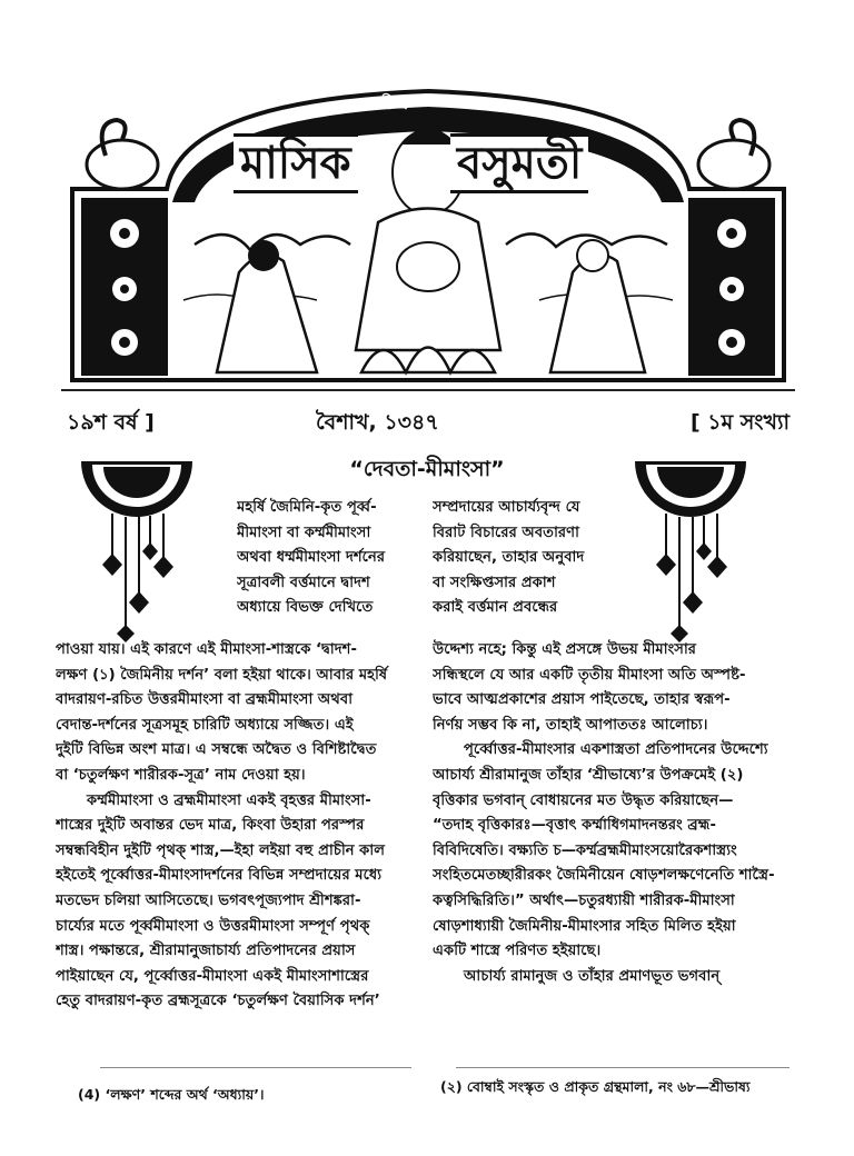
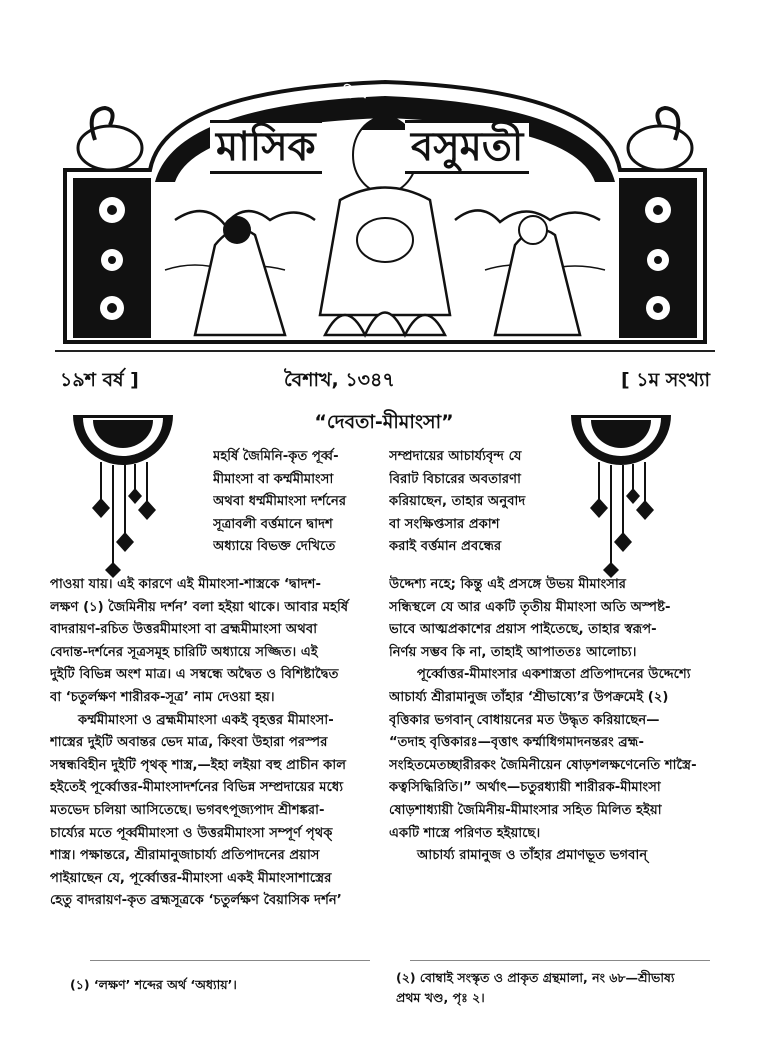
  সচিত্র
  মাসিক
  বসুমতী
  ১৯শ বর্ষ ]
  বৈশাখ, ১৩৪৭
  [ ১ম সংখ্যা
  “দেবতা-মীমাংসা”
  মহর্ষি জৈমিনি-কৃত পূর্ব্ব-
  মীমাংসা বা কর্ম্মমীমাংসা
  অথবা ধর্ম্মমীমাংসা দর্শনের
  সূত্রাবলী বর্ত্তমানে দ্বাদশ
  অধ্যায়ে বিভক্ত দেখিতে
  পাওয়া যায়। এই কারণে এই মীমাংসা-শাস্ত্রকে ‘দ্বাদশ-
  লক্ষণ (১) জৈমিনীয় দর্শন’ বলা হইয়া থাকে। আবার মহর্ষি
  বাদরায়ণ-রচিত উত্তরমীমাংসা বা ব্রহ্মমীমাংসা অথবা
  বেদান্ত-দর্শনের সূত্রসমূহ চারিটি অধ্যায়ে সজ্জিত। এই
  দুইটি বিভিন্ন অংশ মাত্র। এ সম্বন্ধে অদ্বৈত ও বিশিষ্টাদ্বৈত
  বা ‘চতুর্লক্ষণ শারীরক-সূত্র’ নাম দেওয়া হয়।
  কর্ম্মমীমাংসা ও ব্রহ্মমীমাংসা একই বৃহত্তর মীমাংসা-
  শাস্ত্রের দুইটি অবান্তর ভেদ মাত্র, কিংবা উহারা পরস্পর
  সম্বন্ধবিহীন দুইটি পৃথক্ শাস্ত্র,—ইহা লইয়া বহু প্রাচীন কাল
  হইতেই পূর্ব্বোত্তর-মীমাংসাদর্শনের বিভিন্ন সম্প্রদায়ের মধ্যে
  মতভেদ চলিয়া আসিতেছে। ভগবৎপূজ্যপাদ শ্রীশঙ্করা-
  চার্য্যের মতে পূর্ব্বমীমাংসা ও উত্তরমীমাংসা সম্পূর্ণ পৃথক্
  শাস্ত্র। পক্ষান্তরে, শ্রীরামানুজাচার্য্য প্রতিপাদনের প্রয়াস
  পাইয়াছেন যে, পূর্ব্বোত্তর-মীমাংসা একই মীমাংসাশাস্ত্রের
  হেতু বাদরায়ণ-কৃত ব্রহ্মসূত্রকে ‘চতুর্লক্ষণ বৈয়াসিক দর্শন’
  সম্প্রদায়ের আচার্য্যবৃন্দ যে
  বিরাট বিচারের অবতারণা
  করিয়াছেন, তাহার অনুবাদ
  বা সংক্ষিপ্তসার প্রকাশ
  করাই বর্ত্তমান প্রবন্ধের
  উদ্দেশ্য নহে; কিন্তু এই প্রসঙ্গে উভয় মীমাংসার
  সন্ধিস্থলে যে আর একটি তৃতীয় মীমাংসা অতি অস্পষ্ট-
  ভাবে আত্মপ্রকাশের প্রয়াস পাইতেছে, তাহার স্বরূপ-
  নির্ণয় সম্ভব কি না, তাহাই আপাততঃ আলোচ্য।
  পূর্ব্বোত্তর-মীমাংসার একশাস্ত্রতা প্রতিপাদনের উদ্দেশ্যে
  আচার্য্য শ্রীরামানুজ তাঁহার ‘শ্রীভাষ্যে’র উপক্রমেই (২)
  বৃত্তিকার ভগবান্ বোধায়নের মত উদ্ধৃত করিয়াছেন—
  “তদাহ বৃত্তিকারঃ—বৃত্তাৎ কর্ম্মাধিগমাদনন্তরং ব্রহ্ম-
- বিবিদিষেতি। বক্ষ্যতি চ—কর্ম্মব্রহ্মমীমাংসয়োরৈকশাস্ত্র্যং
  সংহিতমেতচ্ছারীরকং জৈমিনীয়েন ষোড়শলক্ষণেনেতি শাস্ত্রৈ-
  কত্বসিদ্ধিরিতি।” অর্থাৎ—চতুরধ্যায়ী শারীরক-মীমাংসা
  ষোড়শাধ্যায়ী জৈমিনীয়-মীমাংসার সহিত মিলিত হইয়া
  একটি শাস্ত্রে পরিণত হইয়াছে।
  আচার্য্য রামানুজ ও তাঁহার প্রমাণভূত ভগবান্
- (4) ‘লক্ষণ’ শব্দের অর্থ ‘অধ্যায়’।
+ (১) ‘লক্ষণ’ শব্দের অর্থ ‘অধ্যায়’।
  (২) বোম্বাই সংস্কৃত ও প্রাকৃত গ্রন্থমালা, নং ৬৮—শ্রীভাষ্য
+ প্রথম খণ্ড, পৃঃ ২।
